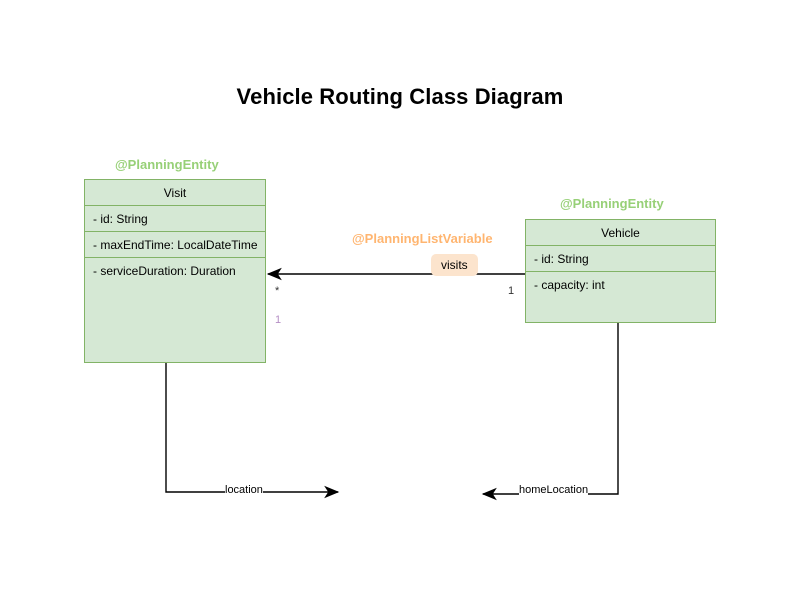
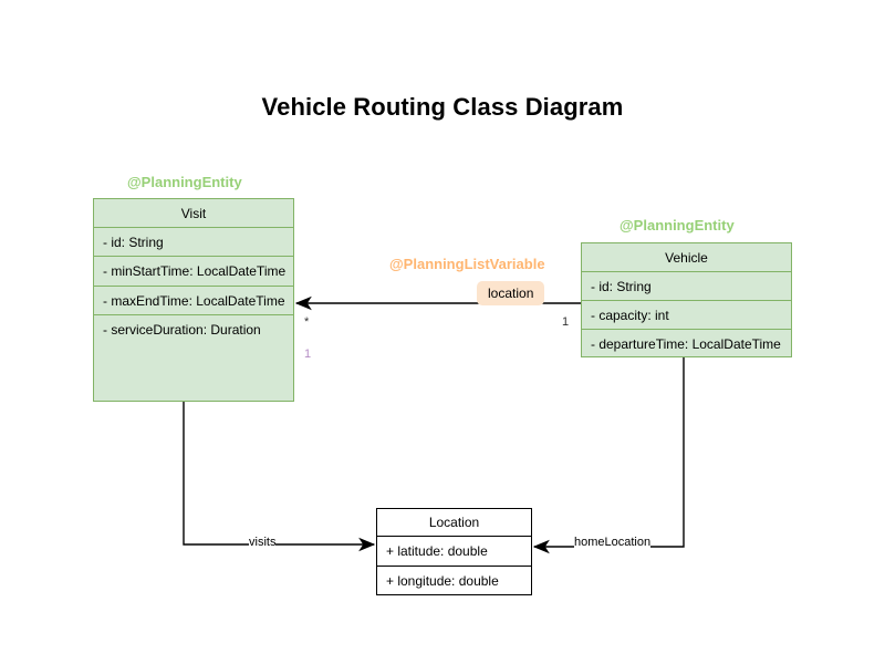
  Vehicle Routing Class Diagram
  @PlanningEntity
  Visit
  - id: String
+ - minStartTime: LocalDateTime
  - maxEndTime: LocalDateTime
  - serviceDuration: Duration
  @PlanningEntity
  Vehicle
  - id: String
  - capacity: int
+ - departureTime: LocalDateTime
+ Location
+ + latitude: double
+ + longitude: double
  @PlanningListVariable
- visits
+ location
  *
  1
  1
- location
+ visits
  homeLocation
